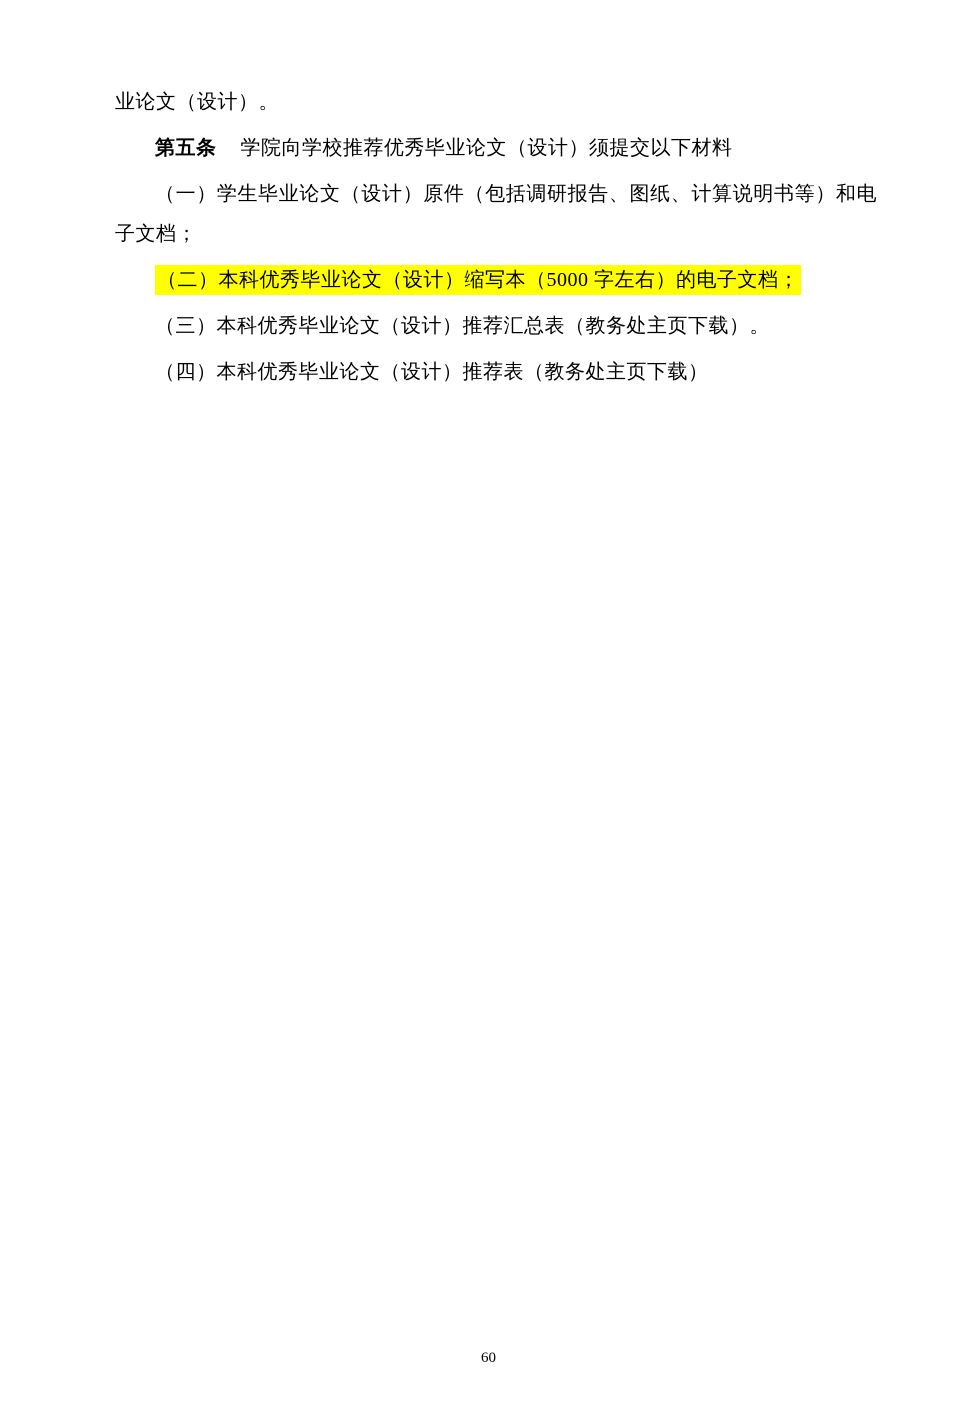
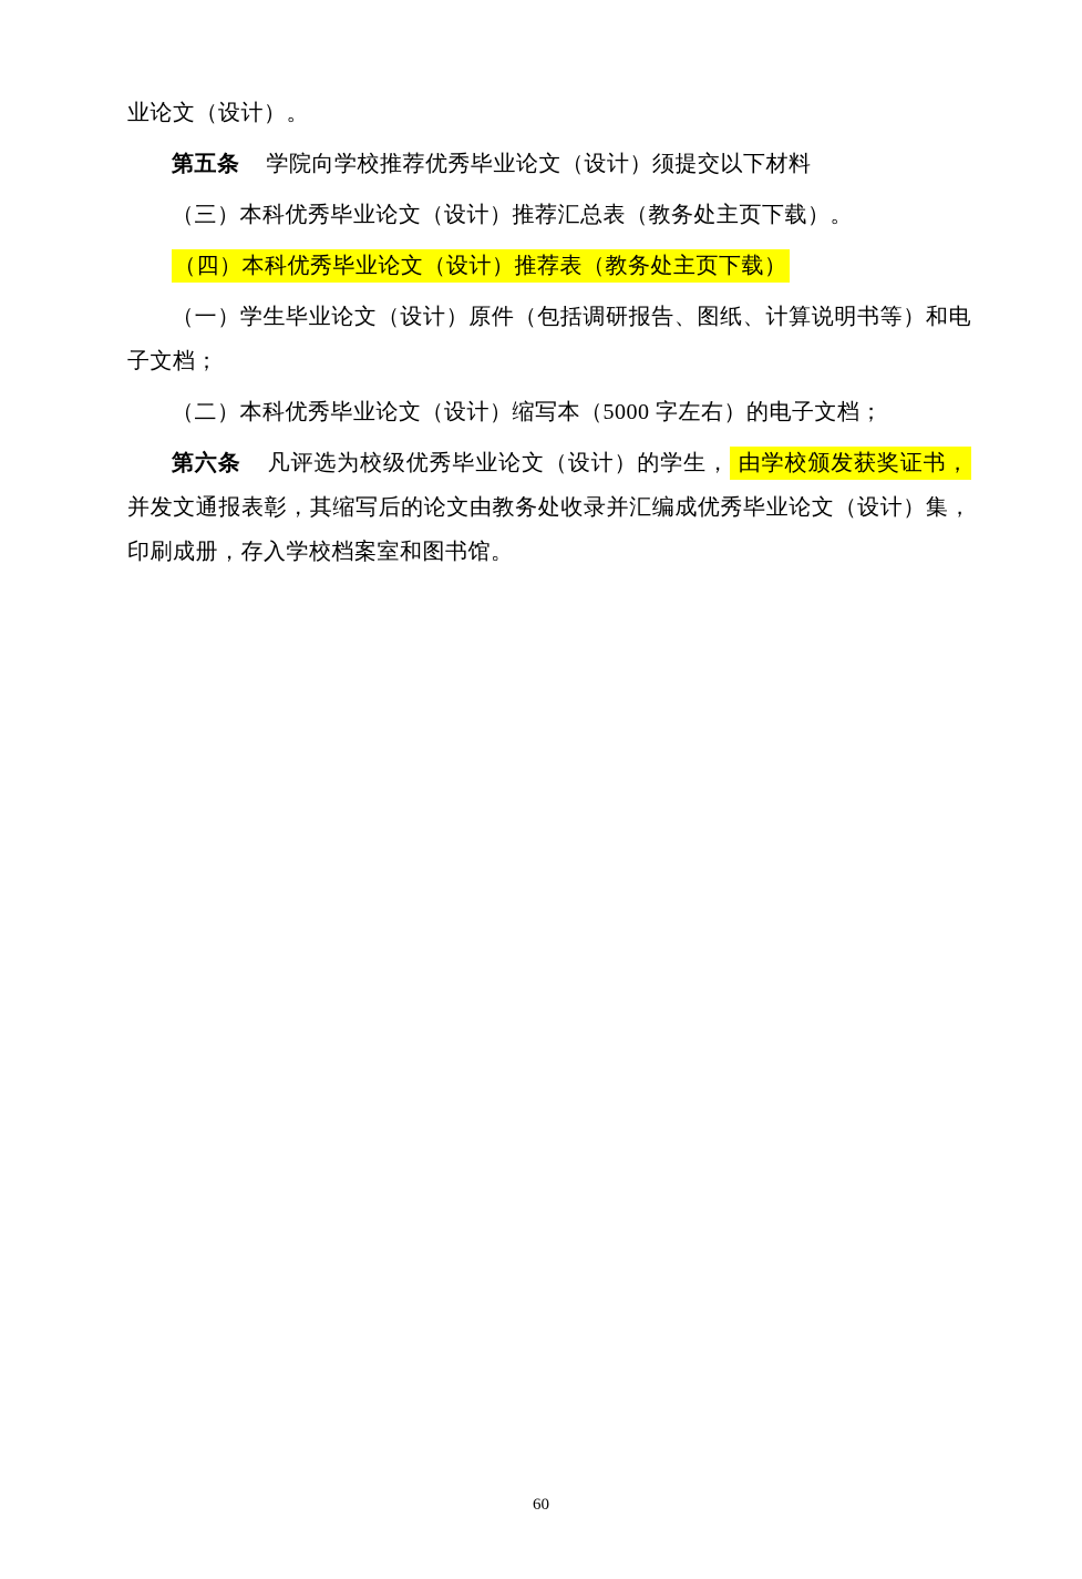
  业论文（设计）。
  第五条 学院向学校推荐优秀毕业论文（设计）须提交以下材料
- （一）学生毕业论文（设计）原件（包括调研报告、图纸、计算说明书等）和电子文档；
+ （三）本科优秀毕业论文（设计）推荐汇总表（教务处主页下载）。
- （二）本科优秀毕业论文（设计）缩写本（5000 字左右）的电子文档；
+ （四）本科优秀毕业论文（设计）推荐表（教务处主页下载）
- （三）本科优秀毕业论文（设计）推荐汇总表（教务处主页下载）。
+ （一）学生毕业论文（设计）原件（包括调研报告、图纸、计算说明书等）和电子文档；
- （四）本科优秀毕业论文（设计）推荐表（教务处主页下载）
+ （二）本科优秀毕业论文（设计）缩写本（5000 字左右）的电子文档；
+ 第六条 凡评选为校级优秀毕业论文（设计）的学生， 由学校颁发获奖证书，并发文通报表彰，其缩写后的论文由教务处收录并汇编成优秀毕业论文（设计）集，印刷成册，存入学校档案室和图书馆。
  60
